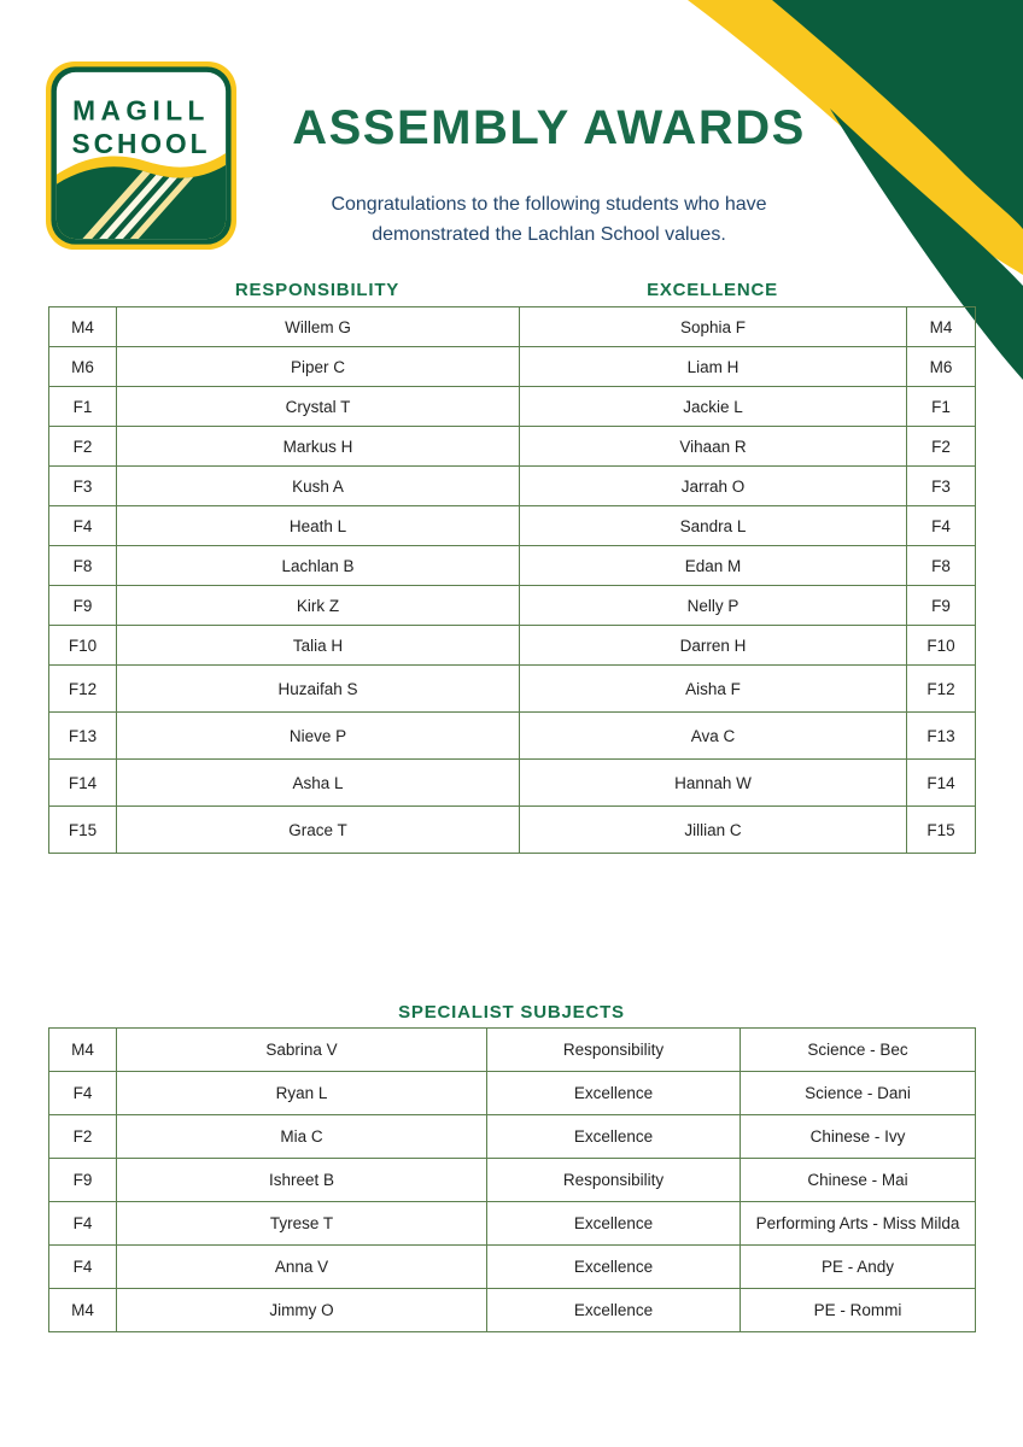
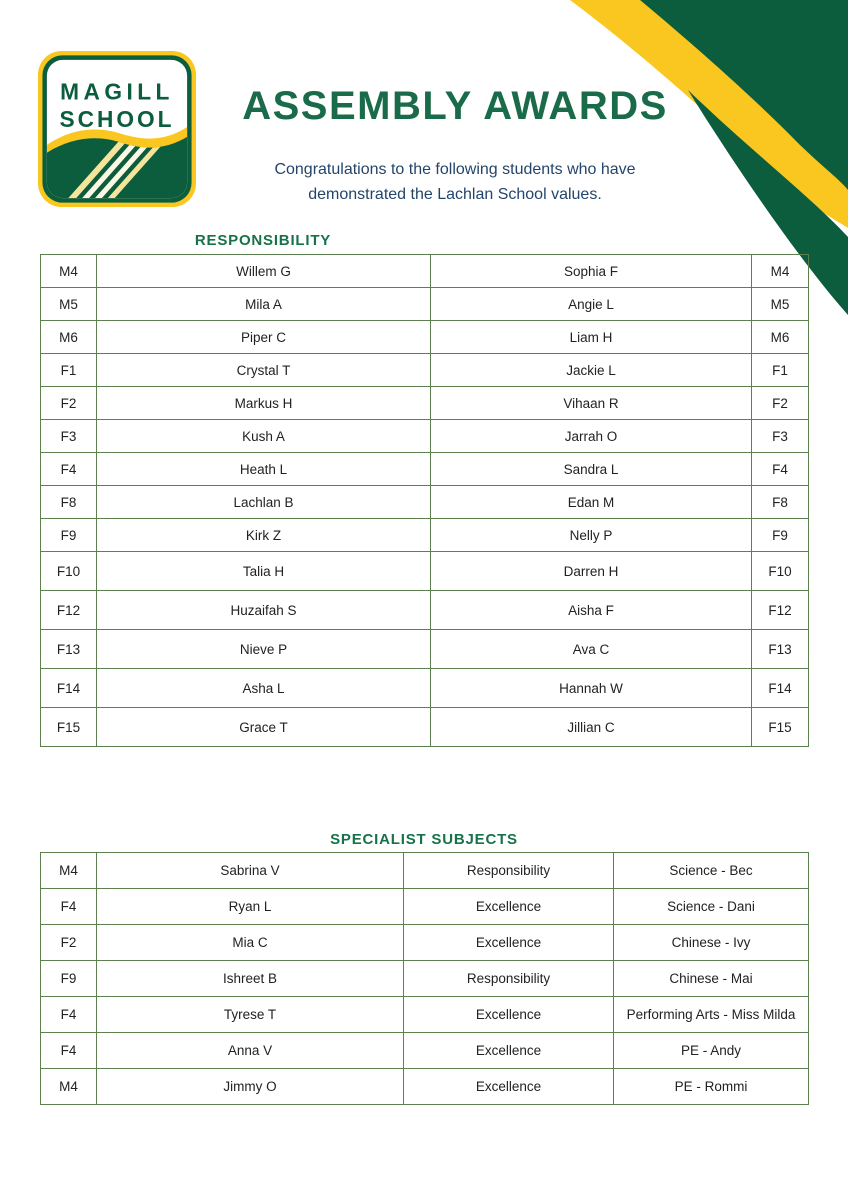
  MAGILL
  SCHOOL
  ASSEMBLY AWARDS
  Congratulations to the following students who have
  demonstrated the Lachlan School values.
  RESPONSIBILITY
- EXCELLENCE
  M4	Willem G	Sophia F	M4
+ M5	Mila A	Angie L	M5
  M6	Piper C	Liam H	M6
  F1	Crystal T	Jackie L	F1
  F2	Markus H	Vihaan R	F2
  F3	Kush A	Jarrah O	F3
  F4	Heath L	Sandra L	F4
  F8	Lachlan B	Edan M	F8
  F9	Kirk Z	Nelly P	F9
  F10	Talia H	Darren H	F10
  F12	Huzaifah S	Aisha F	F12
  F13	Nieve P	Ava C	F13
  F14	Asha L	Hannah W	F14
  F15	Grace T	Jillian C	F15
  SPECIALIST SUBJECTS
  M4	Sabrina V	Responsibility	Science - Bec
  F4	Ryan L	Excellence	Science - Dani
  F2	Mia C	Excellence	Chinese - Ivy
  F9	Ishreet B	Responsibility	Chinese - Mai
  F4	Tyrese T	Excellence	Performing Arts - Miss Milda
  F4	Anna V	Excellence	PE - Andy
  M4	Jimmy O	Excellence	PE - Rommi
